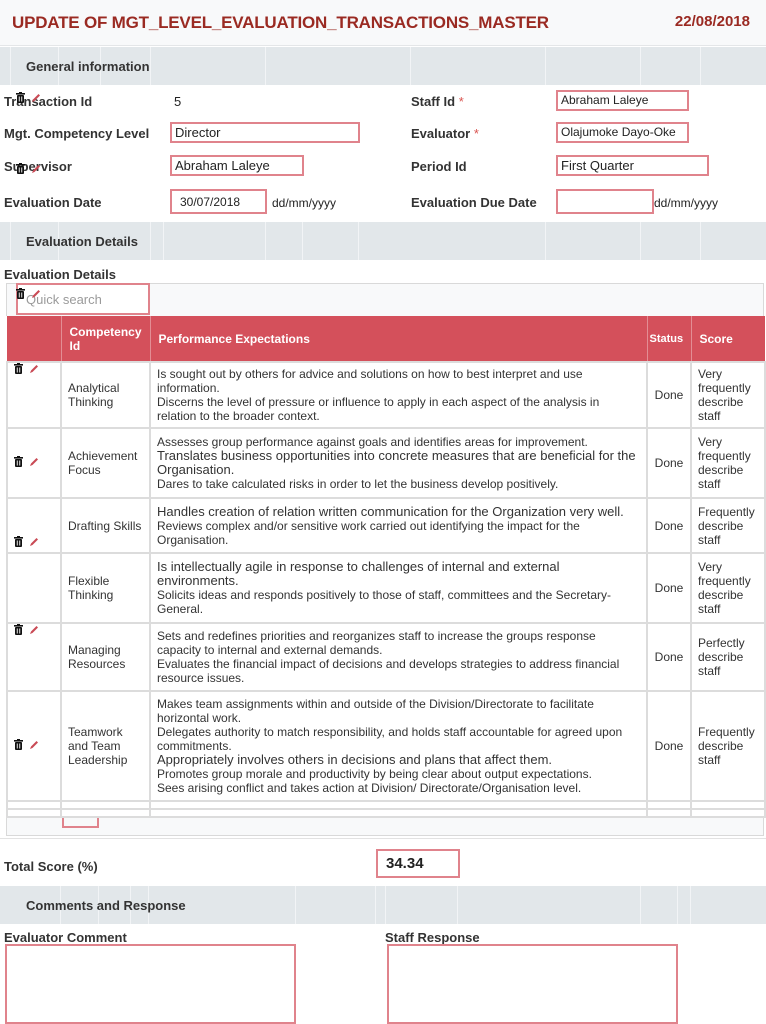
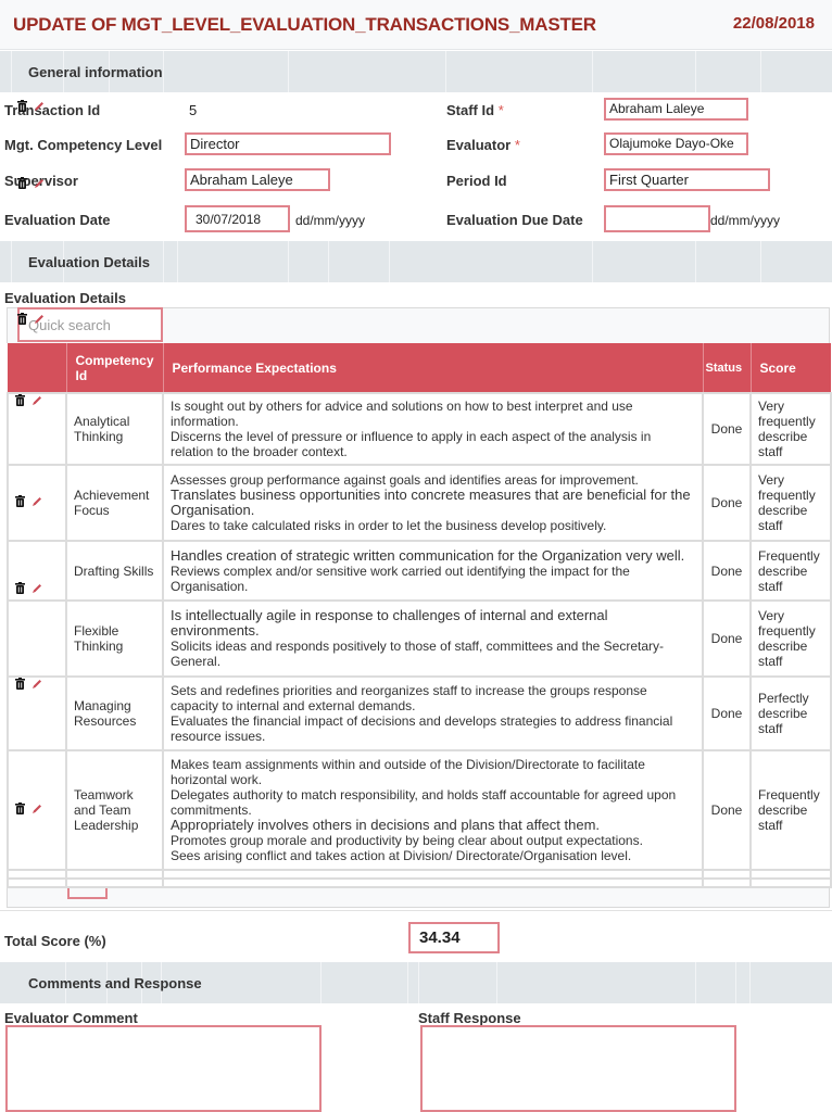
  UPDATE OF MGT_LEVEL_EVALUATION_TRANSACTIONS_MASTER
  22/08/2018
  General information
  Trnsaction Id
  5
  Mgt. Competency Level
  Director
  Supevisor
  Abraham Laleye
  Evaluation Date
  30/07/2018
  dd/mm/yyyy
  Staff Id *
  Abraham Laleye
  Evaluator *
  Olajumoke Dayo-Oke
  Period Id
  First Quarter
  Evaluation Due Date
  dd/mm/yyyy
  Evaluation Details
  Evaluation Details
  Quick search
  	Competency Id	Performance Expectations	Status	Score
  	Analytical Thinking	Is sought out by others for advice and solutions on how to best interpret and use information. Discerns the level of pressure or influence to apply in each aspect of the analysis in relation to the broader context.	Done	Very frequently describe staff
  	Achievement Focus	Assesses group performance against goals and identifies areas for improvement. Translates business opportunities into concrete measures that are beneficial for the Organisation. Dares to take calculated risks in order to let the business develop positively.	Done	Very frequently describe staff
- 	Drafting Skills	Handles creation of relation written communication for the Organization very well. Reviews complex and/or sensitive work carried out identifying the impact for the Organisation.	Done	Frequently describe staff
+ 	Drafting Skills	Handles creation of strategic written communication for the Organization very well. Reviews complex and/or sensitive work carried out identifying the impact for the Organisation.	Done	Frequently describe staff
  	Flexible Thinking	Is intellectually agile in response to challenges of internal and external environments. Solicits ideas and responds positively to those of staff, committees and the Secretary-General.	Done	Very frequently describe staff
  	Managing Resources	Sets and redefines priorities and reorganizes staff to increase the groups response capacity to internal and external demands. Evaluates the financial impact of decisions and develops strategies to address financial resource issues.	Done	Perfectly describe staff
  	Teamwork and Team Leadership	Makes team assignments within and outside of the Division/Directorate to facilitate horizontal work. Delegates authority to match responsibility, and holds staff accountable for agreed upon commitments. Appropriately involves others in decisions and plans that affect them. Promotes group morale and productivity by being clear about output expectations. Sees arising conflict and takes action at Division/ Directorate/Organisation level.	Done	Frequently describe staff
  Total Score (%)
  34.34
  Comments and Response
  Evaluator Comment
  Staff Response
